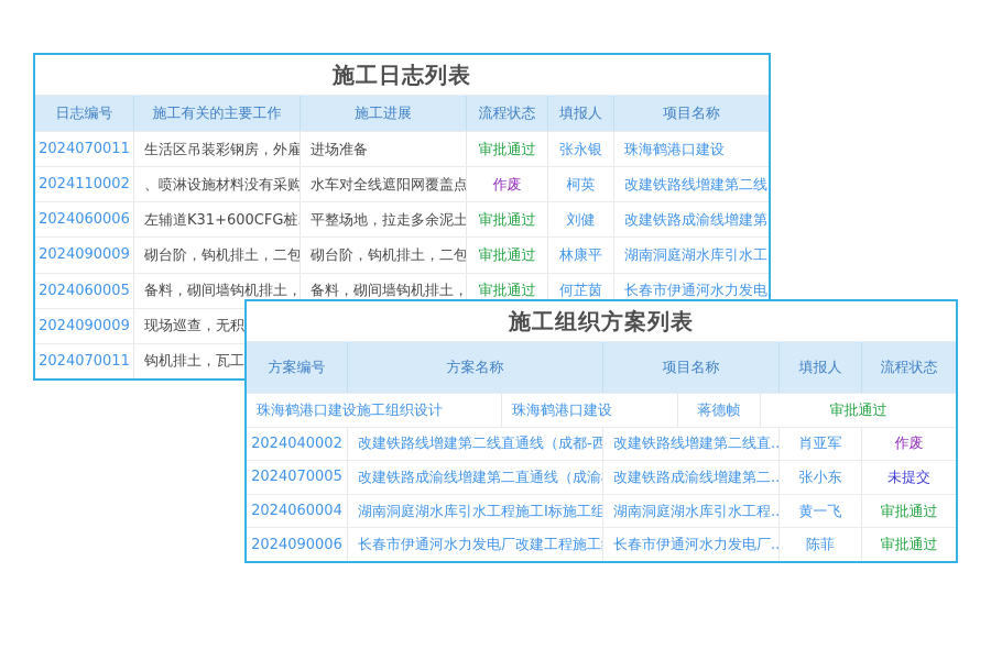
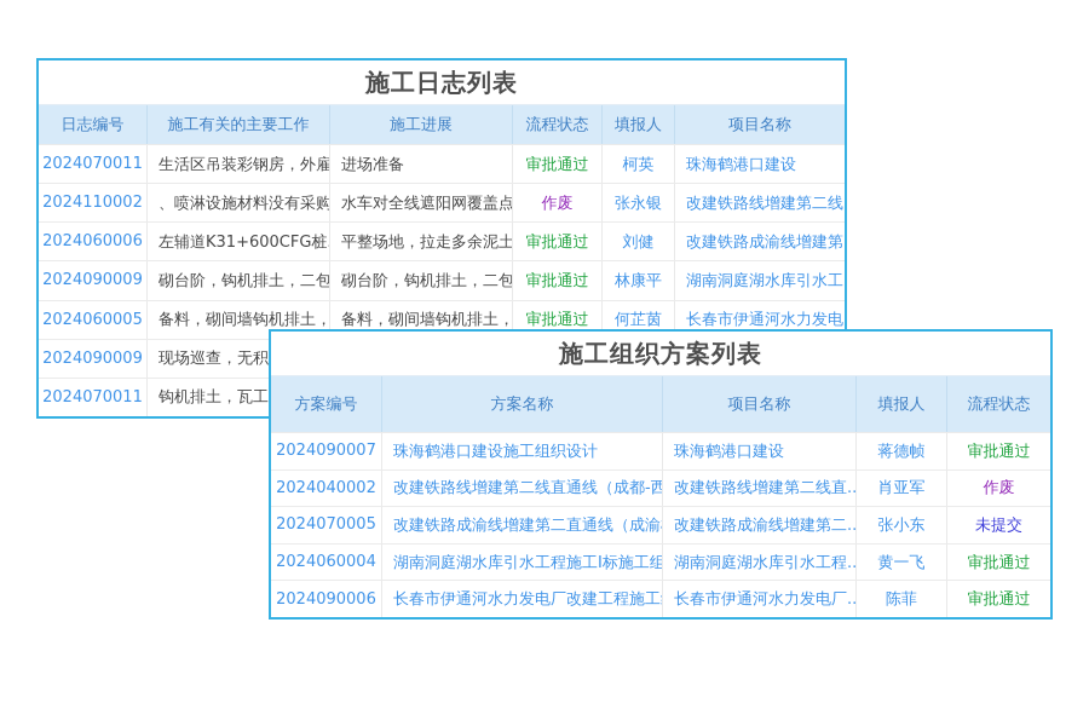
  施工日志列表
  日志编号
  施工有关的主要工作
  施工进展
  流程状态
  填报人
  项目名称
  2024070011
  生活区吊装彩钢房，外雇
  进场准备
  审批通过
- 张永银
+ 柯英
  珠海鹤港口建设
  2024110002
  、喷淋设施材料没有采购
  水车对全线遮阳网覆盖点
  作废
- 柯英
+ 张永银
  改建铁路线增建第二线
  2024060006
  左辅道K31+600CFG桩.
  平整场地，拉走多余泥土
  审批通过
  刘健
  改建铁路成渝线增建第
  2024090009
  砌台阶，钩机排土，二包
  砌台阶，钩机排土，二包
  审批通过
  林康平
  湖南洞庭湖水库引水工
  2024060005
  备料，砌间墙钩机排土，
  备料，砌间墙钩机排土，
  审批通过
  何芷茵
  长春市伊通河水力发电
  2024090009
  现场巡查，无积
  2024070011
  钩机排土，瓦工
  施工组织方案列表
  方案编号
  方案名称
  项目名称
  填报人
  流程状态
+ 2024090007
  珠海鹤港口建设施工组织设计
  珠海鹤港口建设
  蒋德帧
  审批通过
  2024040002
  改建铁路线增建第二线直通线（成都-西
  改建铁路线增建第二线直..
  肖亚军
  作废
  2024070005
  改建铁路成渝线增建第二直通线（成渝
  改建铁路成渝线增建第二..
  张小东
  未提交
  2024060004
  湖南洞庭湖水库引水工程施工I标施工组
  湖南洞庭湖水库引水工程..
  黄一飞
  审批通过
  2024090006
  长春市伊通河水力发电厂改建工程施工
  长春市伊通河水力发电厂..
  陈菲
  审批通过
